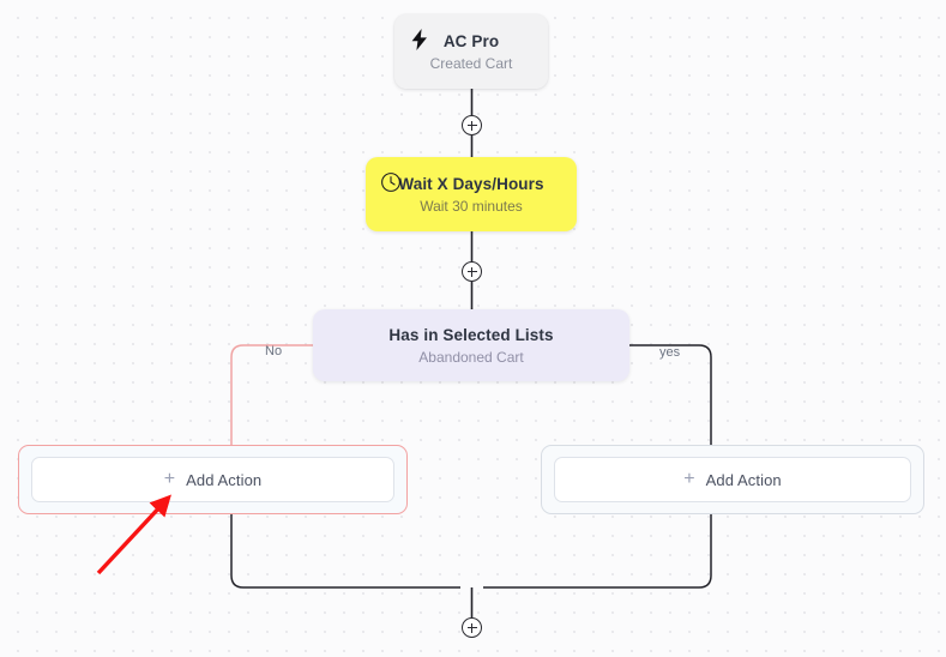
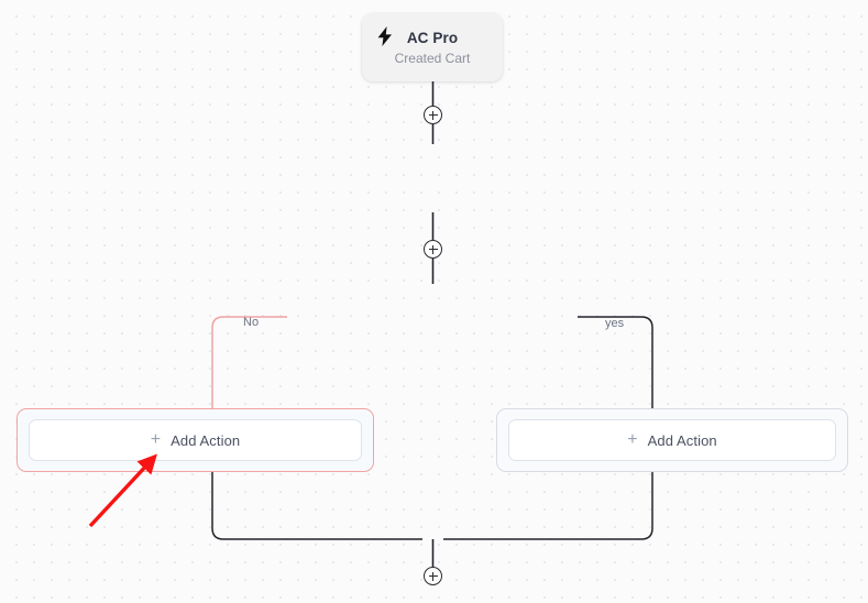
  AC Pro
  Created Cart
- Wait X Days/Hours
- Wait 30 minutes
- Has in Selected Lists
- Abandoned Cart
  No
  yes
  +
  Add Action
  +
  Add Action
